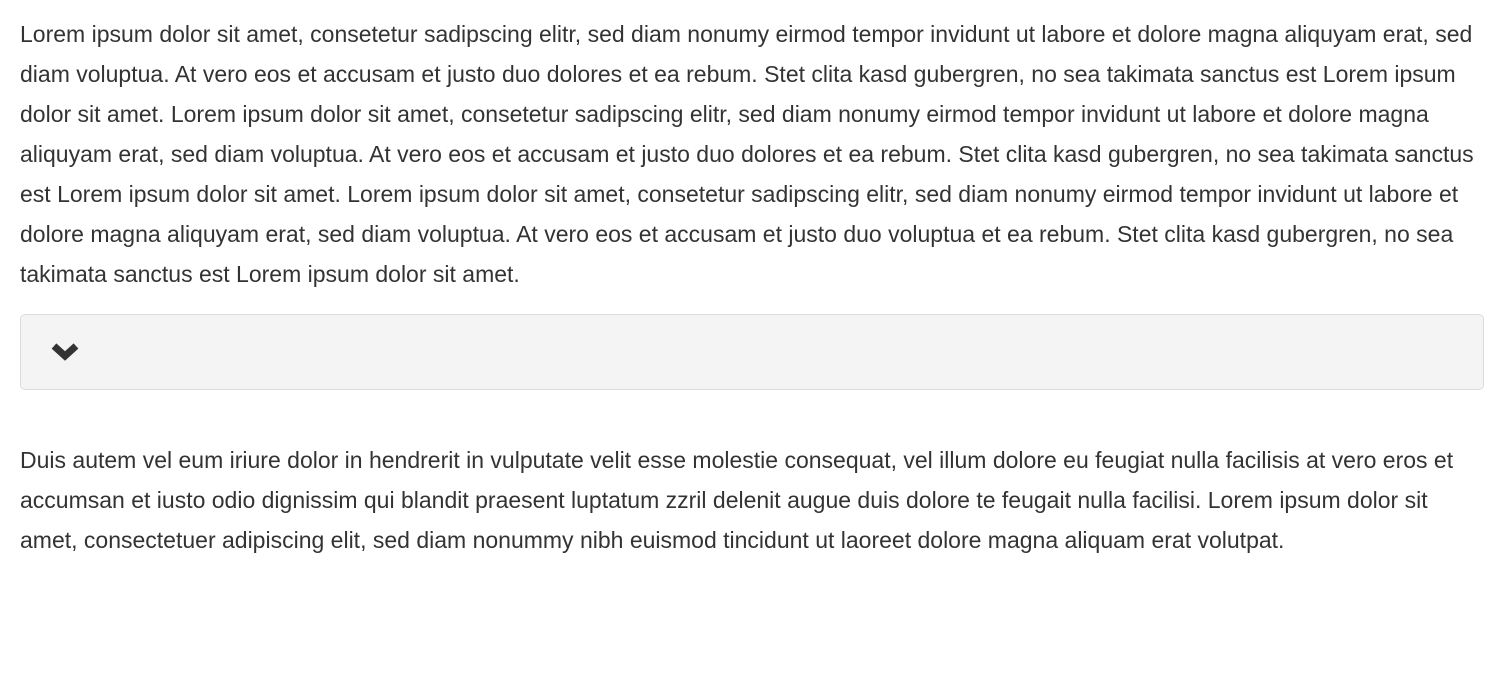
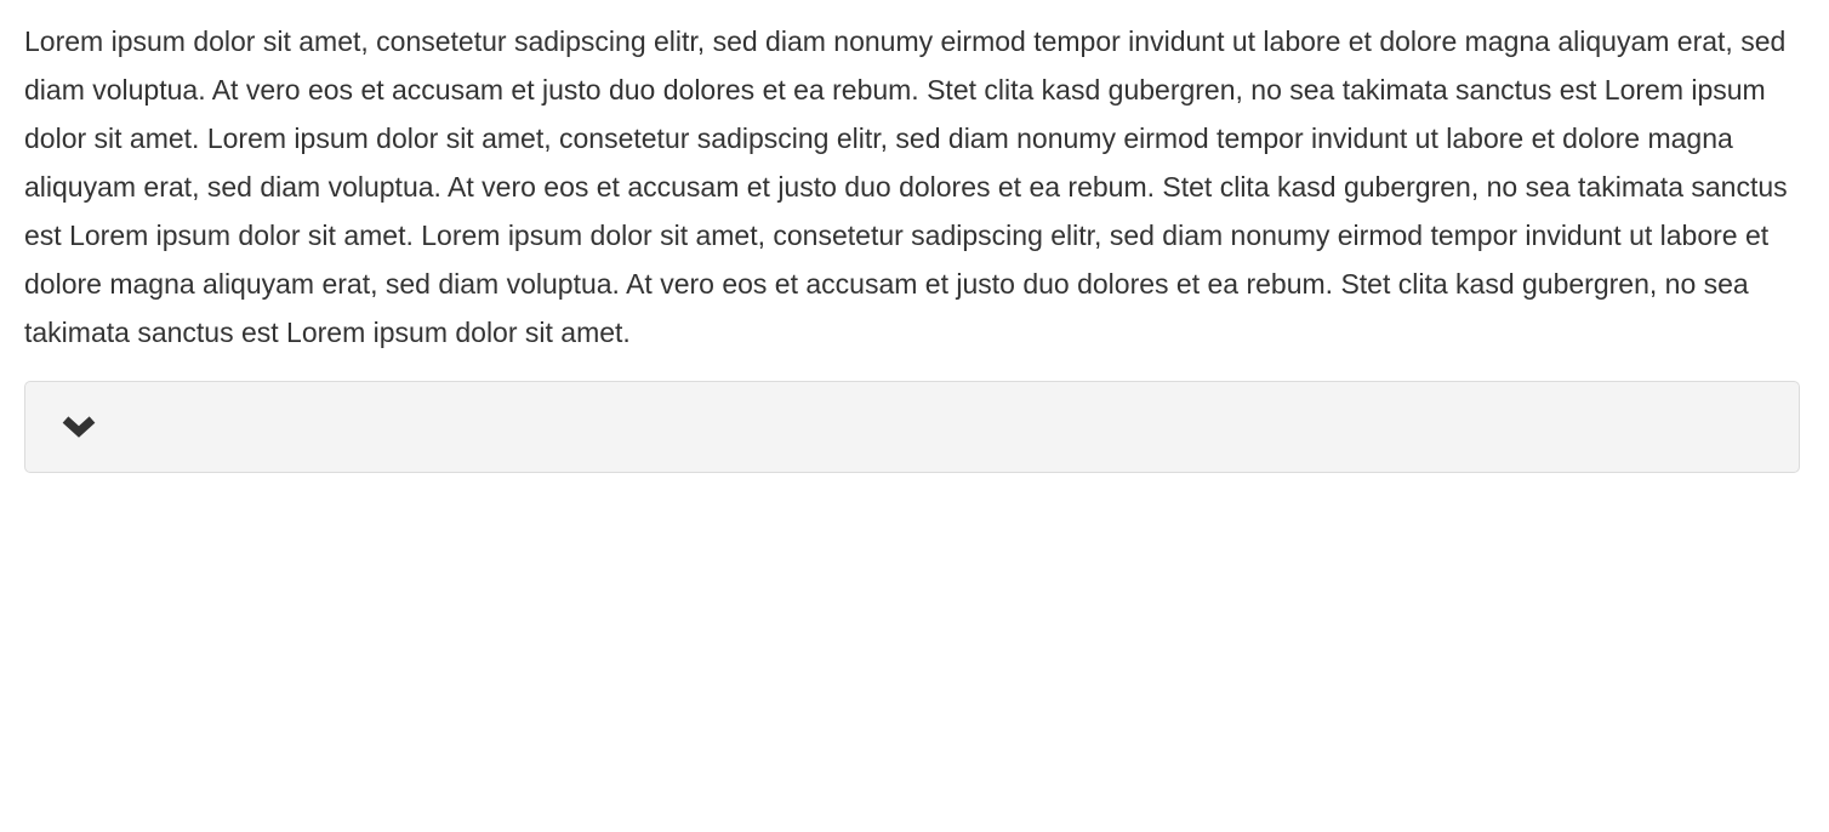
- Lorem ipsum dolor sit amet, consetetur sadipscing elitr, sed diam nonumy eirmod tempor invidunt ut labore et dolore magna aliquyam erat, sed diam voluptua. At vero eos et accusam et justo duo dolores et ea rebum. Stet clita kasd gubergren, no sea takimata sanctus est Lorem ipsum dolor sit amet. Lorem ipsum dolor sit amet, consetetur sadipscing elitr, sed diam nonumy eirmod tempor invidunt ut labore et dolore magna aliquyam erat, sed diam voluptua. At vero eos et accusam et justo duo dolores et ea rebum. Stet clita kasd gubergren, no sea takimata sanctus est Lorem ipsum dolor sit amet. Lorem ipsum dolor sit amet, consetetur sadipscing elitr, sed diam nonumy eirmod tempor invidunt ut labore et dolore magna aliquyam erat, sed diam voluptua. At vero eos et accusam et justo duo voluptua et ea rebum. Stet clita kasd gubergren, no sea takimata sanctus est Lorem ipsum dolor sit amet.
+ Lorem ipsum dolor sit amet, consetetur sadipscing elitr, sed diam nonumy eirmod tempor invidunt ut labore et dolore magna aliquyam erat, sed diam voluptua. At vero eos et accusam et justo duo dolores et ea rebum. Stet clita kasd gubergren, no sea takimata sanctus est Lorem ipsum dolor sit amet. Lorem ipsum dolor sit amet, consetetur sadipscing elitr, sed diam nonumy eirmod tempor invidunt ut labore et dolore magna aliquyam erat, sed diam voluptua. At vero eos et accusam et justo duo dolores et ea rebum. Stet clita kasd gubergren, no sea takimata sanctus est Lorem ipsum dolor sit amet. Lorem ipsum dolor sit amet, consetetur sadipscing elitr, sed diam nonumy eirmod tempor invidunt ut labore et dolore magna aliquyam erat, sed diam voluptua. At vero eos et accusam et justo duo dolores et ea rebum. Stet clita kasd gubergren, no sea takimata sanctus est Lorem ipsum dolor sit amet.
- Duis autem vel eum iriure dolor in hendrerit in vulputate velit esse molestie consequat, vel illum dolore eu feugiat nulla facilisis at vero eros et accumsan et iusto odio dignissim qui blandit praesent luptatum zzril delenit augue duis dolore te feugait nulla facilisi. Lorem ipsum dolor sit amet, consectetuer adipiscing elit, sed diam nonummy nibh euismod tincidunt ut laoreet dolore magna aliquam erat volutpat.
